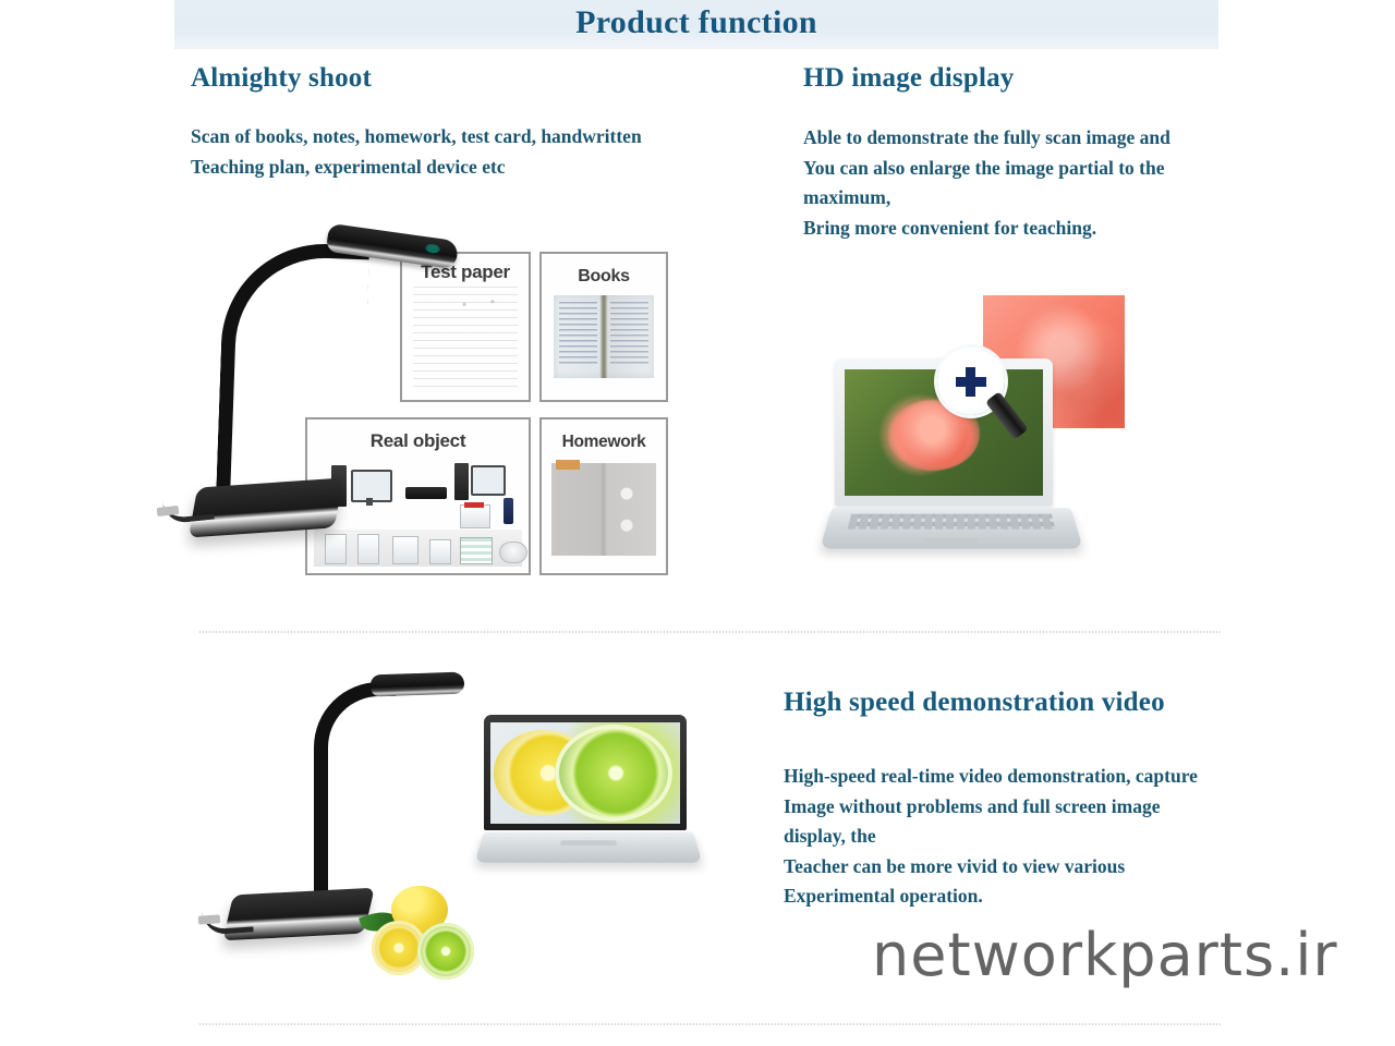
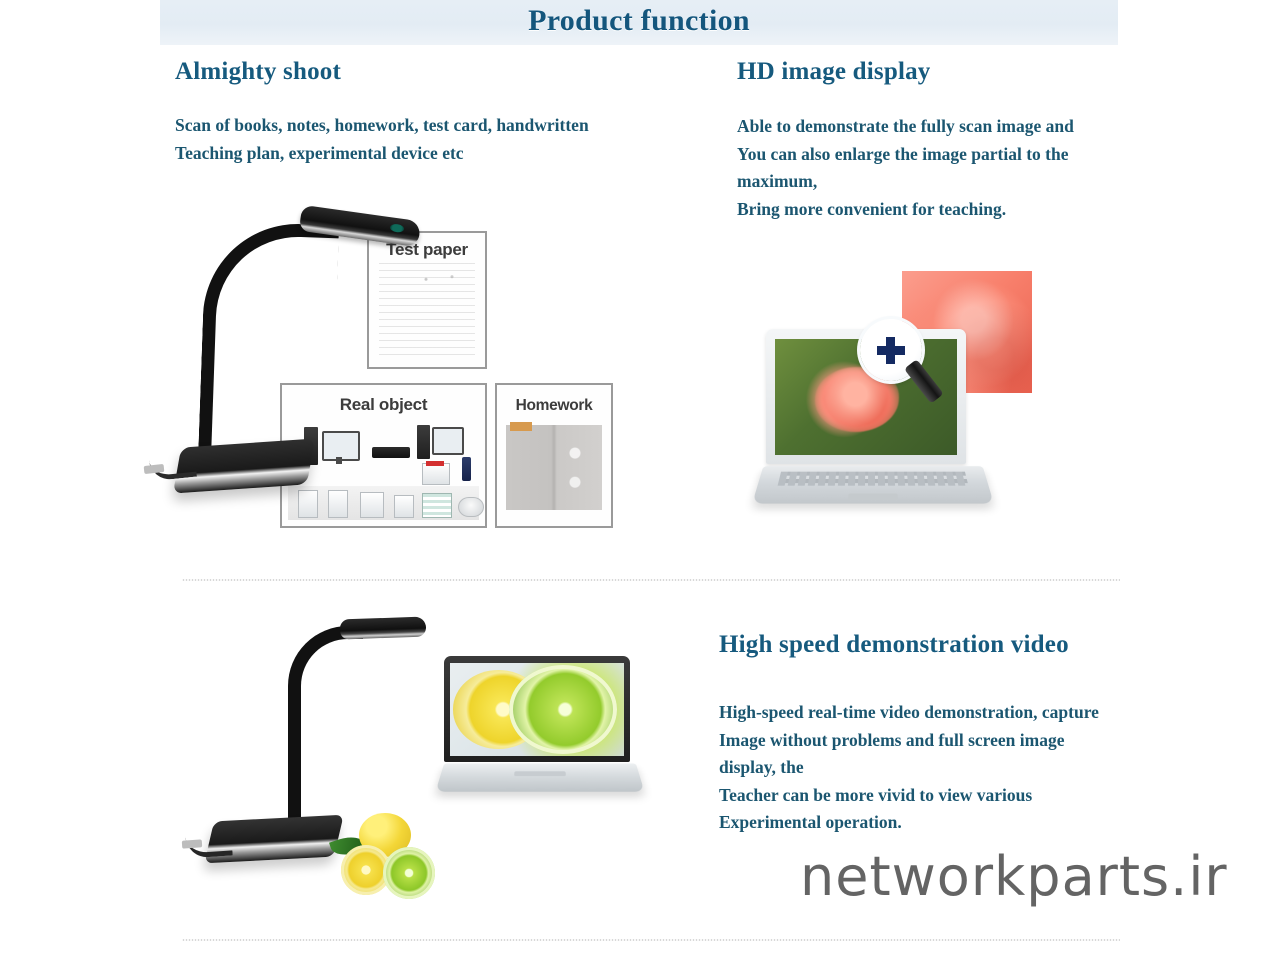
  Product function
  Almighty shoot
  Scan of books, notes, homework, test card, handwritten
  Teaching plan, experimental device etc
  Test paper
- Books
  Real object
  Homework
  HD image display
  Able to demonstrate the fully scan image and
  You can also enlarge the image partial to the maximum,
  Bring more convenient for teaching.
  High speed demonstration video
  High-speed real-time video demonstration, capture
  Image without problems and full screen image display, the
  Teacher can be more vivid to view various
  Experimental operation.
  networkparts.ir
